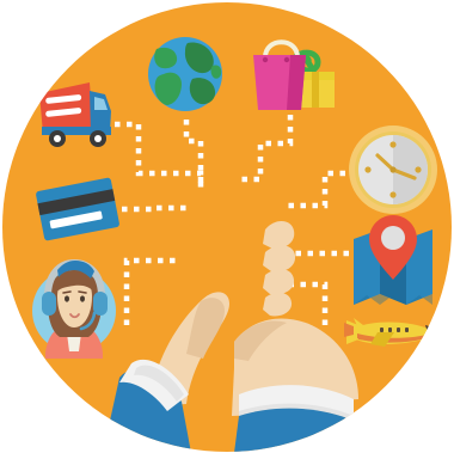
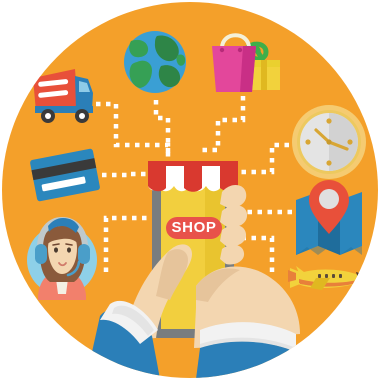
+ SHOP
